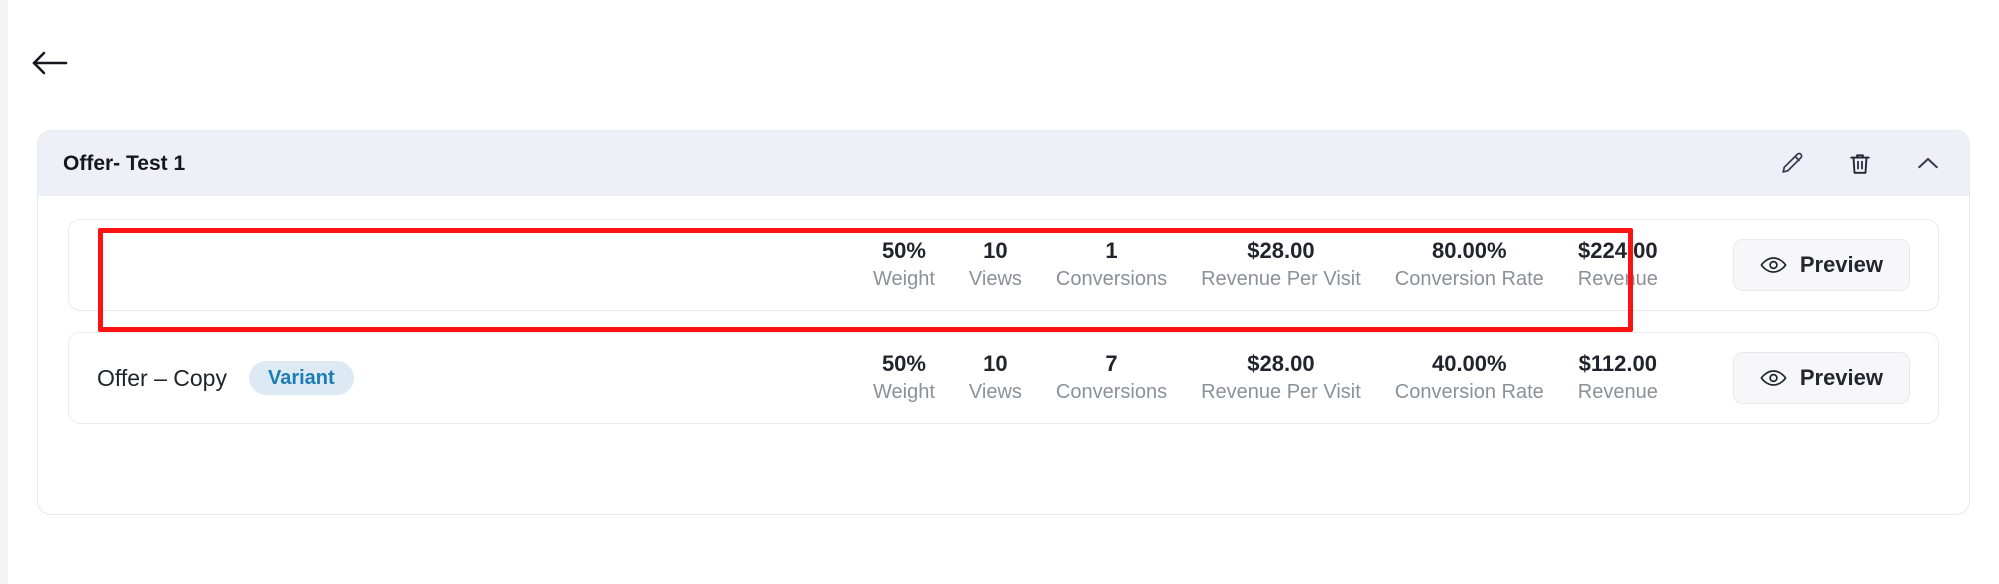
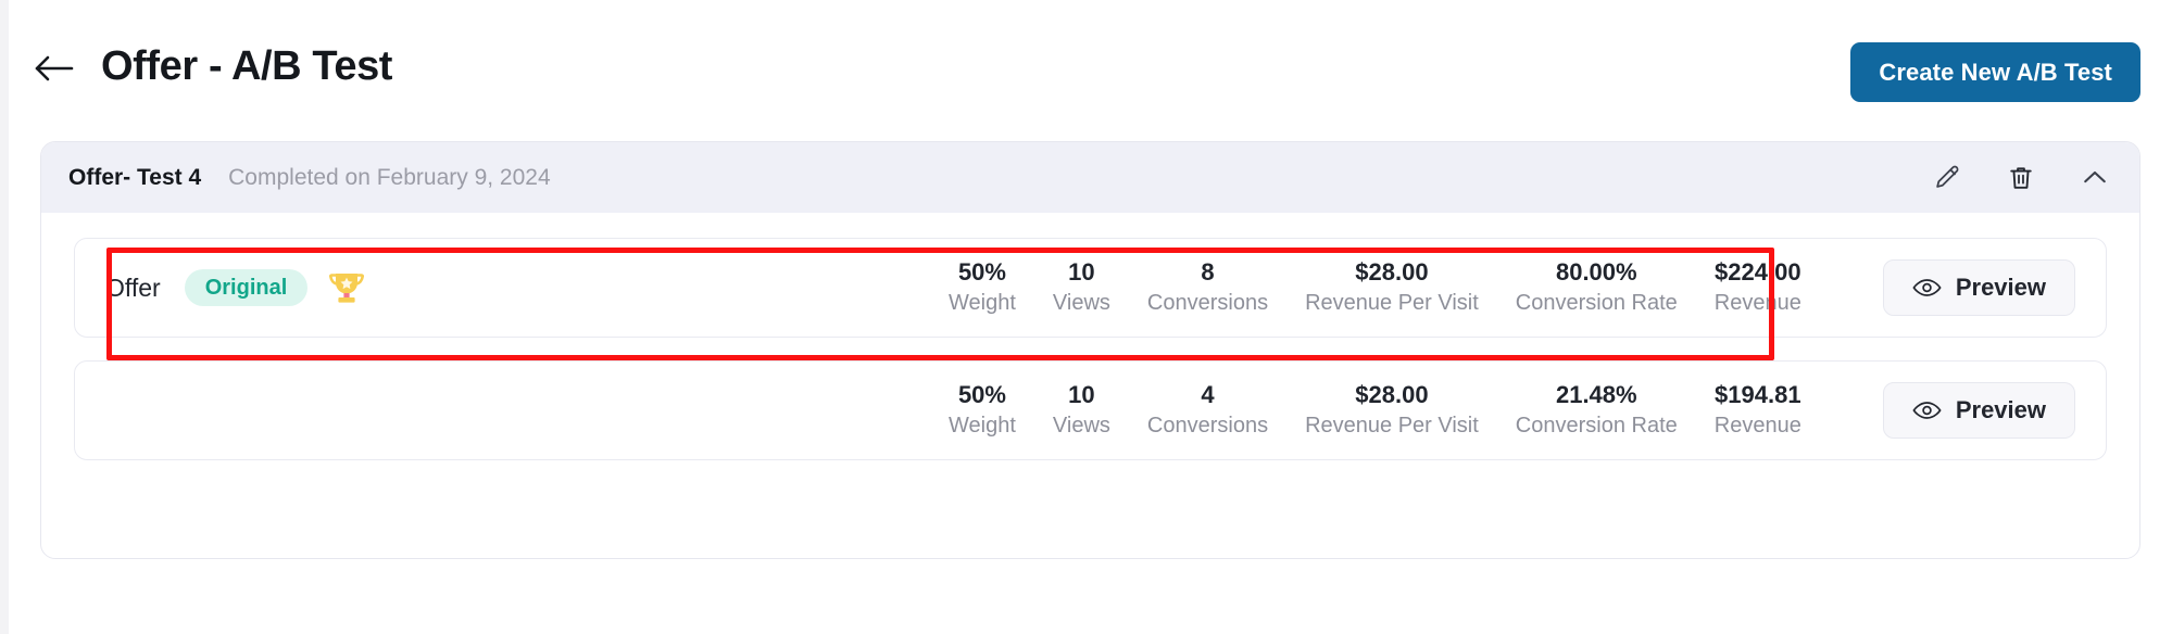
+ Offer - A/B Test
+ Create New A/B Test
- Offer- Test 1
+ Offer- Test 4
+ Completed on February 9, 2024
+ Offer
+ Original
  50%
  Weight
  10
  Views
- 1
+ 8
  Conversions
  $28.00
  Revenue Per Visit
  80.00%
  Conversion Rate
  $224.00
  Revenue
  Preview
- Offer – Copy
- Variant
  50%
  Weight
  10
  Views
- 7
+ 4
  Conversions
  $28.00
  Revenue Per Visit
- 40.00%
+ 21.48%
  Conversion Rate
- $112.00
+ $194.81
  Revenue
  Preview
